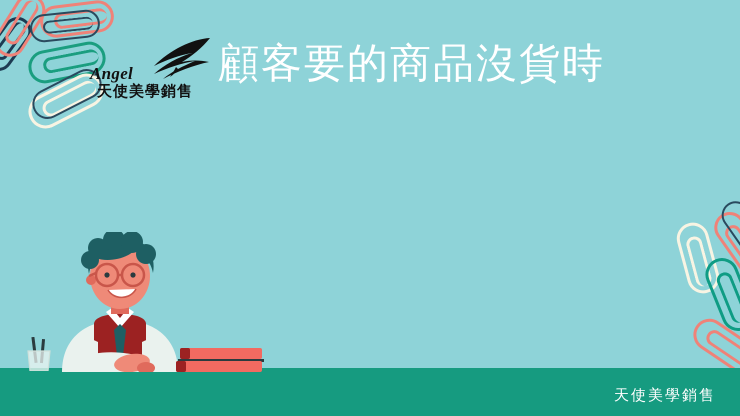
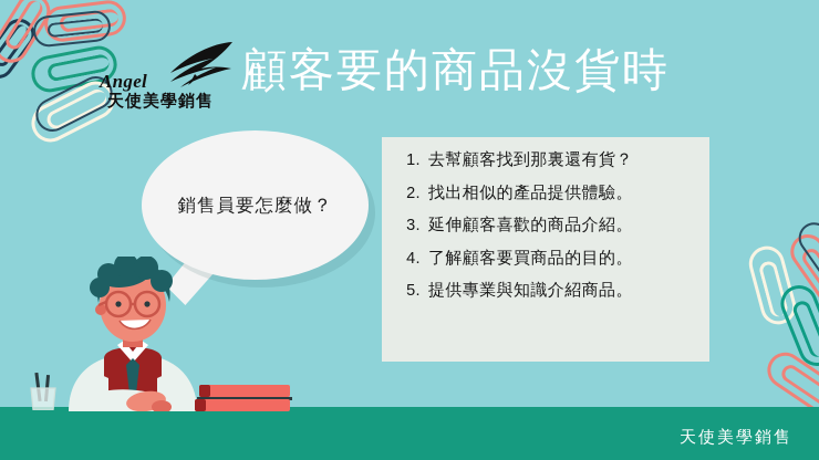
  Angel
  天使美學銷售
  顧客要的商品沒貨時
+ 銷售員要怎麼做？
+ 1.
+ 去幫顧客找到那裏還有貨？
+ 2.
+ 找出相似的產品提供體驗。
+ 3.
+ 延伸顧客喜歡的商品介紹。
+ 4.
+ 了解顧客要買商品的目的。
+ 5.
+ 提供專業與知識介紹商品。
  天使美學銷售
